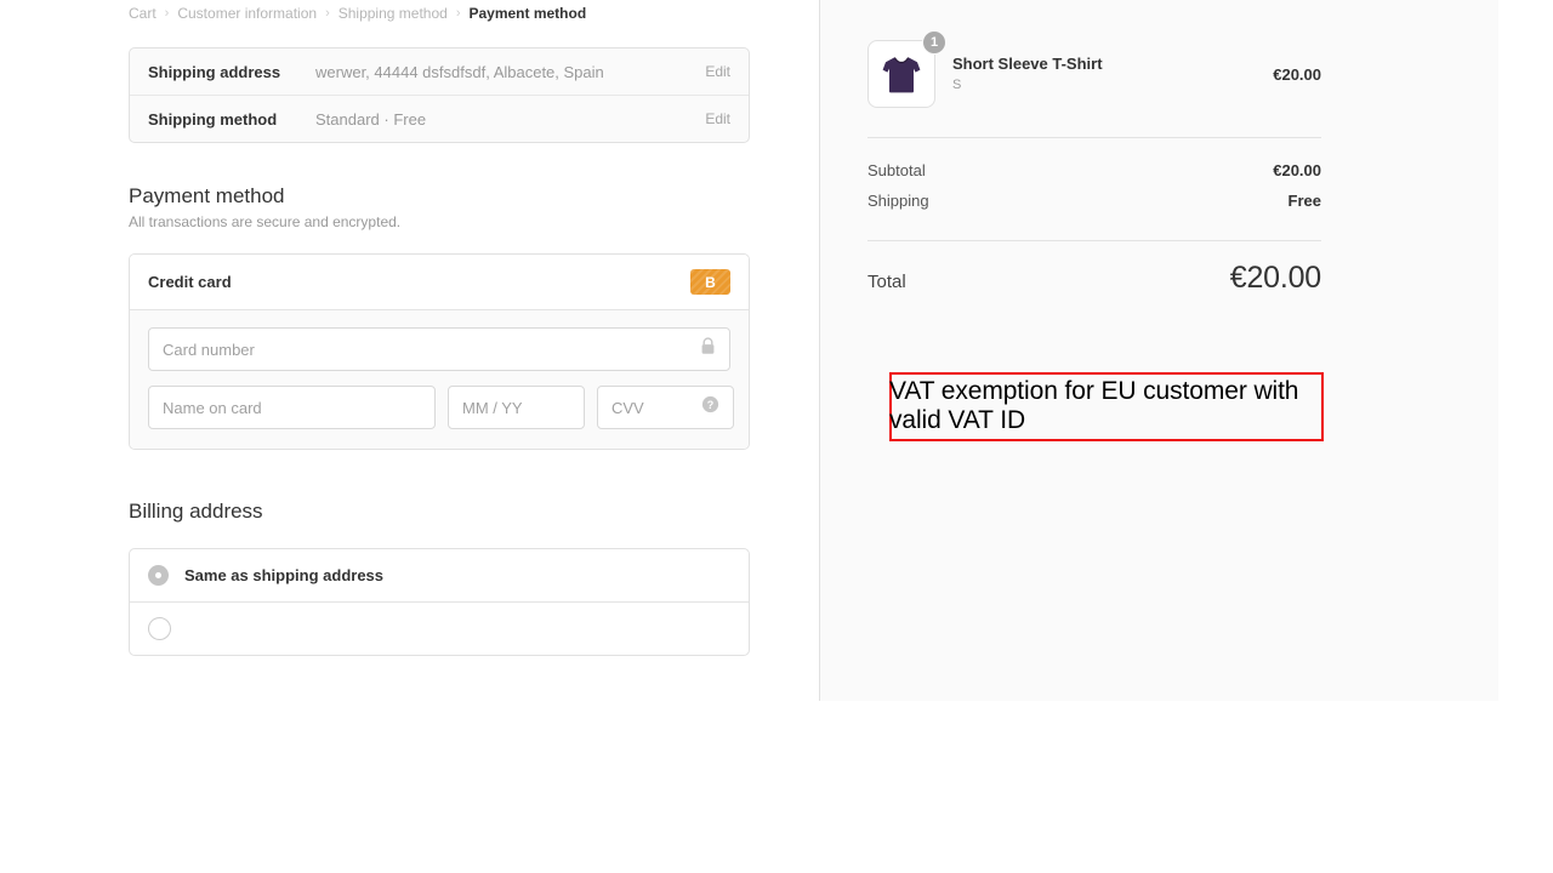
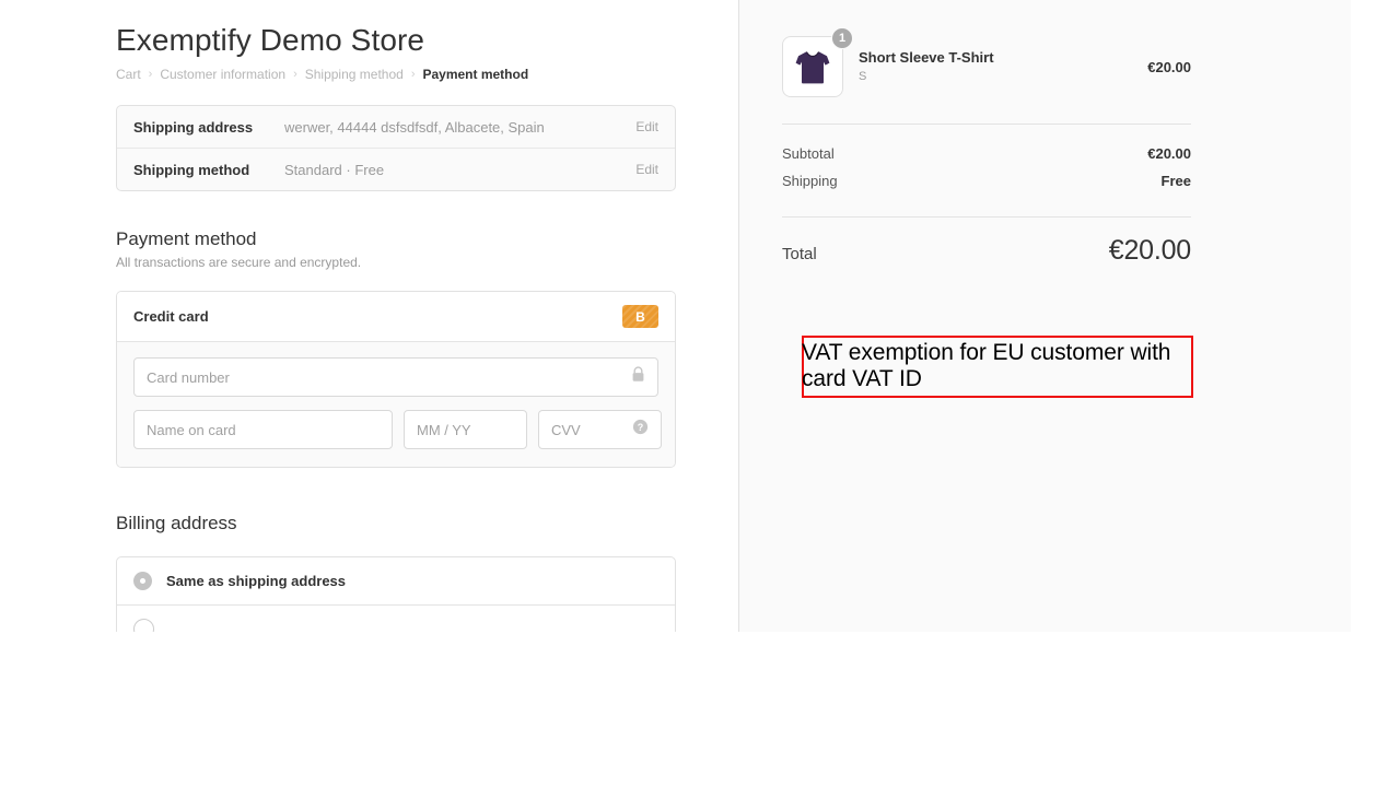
+ Exemptify Demo Store
  Cart
  ›
  Customer information
  ›
  Shipping method
  ›
  Payment method
  Shipping address
  werwer, 44444 dsfsdfsdf, Albacete, Spain
  Edit
  Shipping method
  Standard · Free
  Edit
  Payment method
  All transactions are secure and encrypted.
  Credit card
  B
  Card number
  Name on card
  MM / YY
  CVV
  ?
  Billing address
  Same as shipping address
  1
  Short Sleeve T-Shirt
  S
  €20.00
  Subtotal
  €20.00
  Shipping
  Free
  Total
  €20.00
- VAT exemption for EU customer with valid VAT ID
+ VAT exemption for EU customer with card VAT ID
